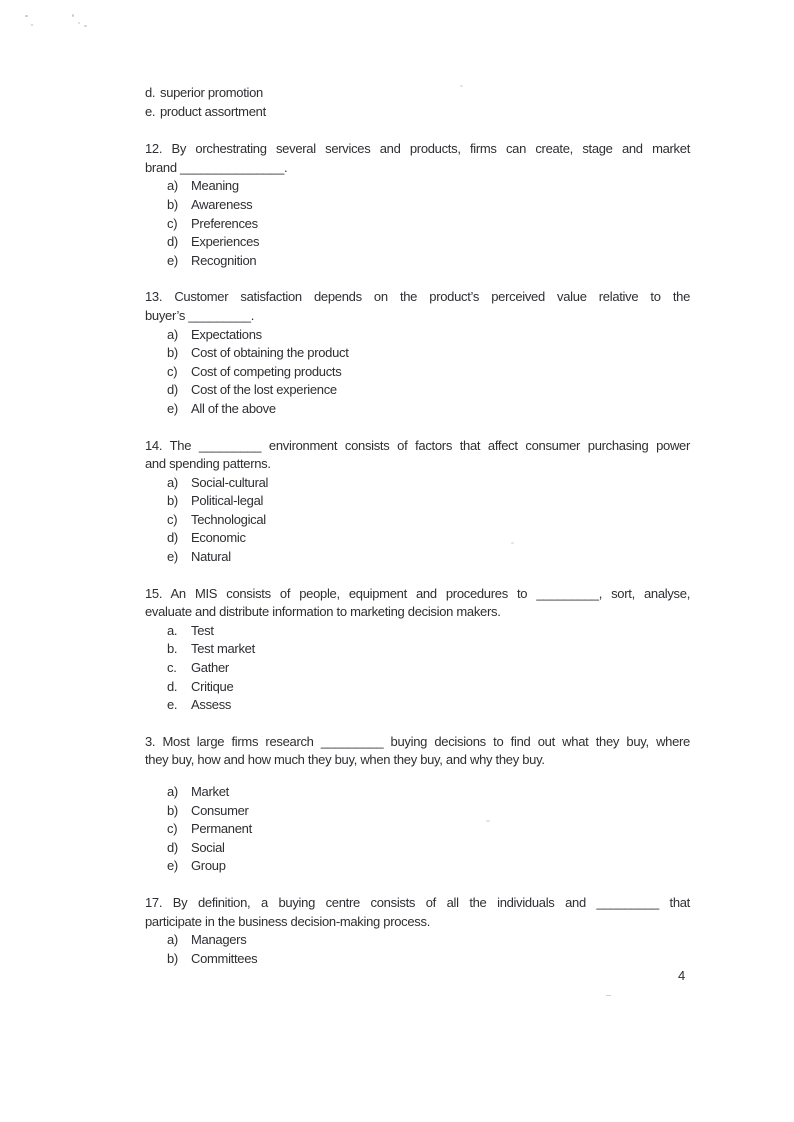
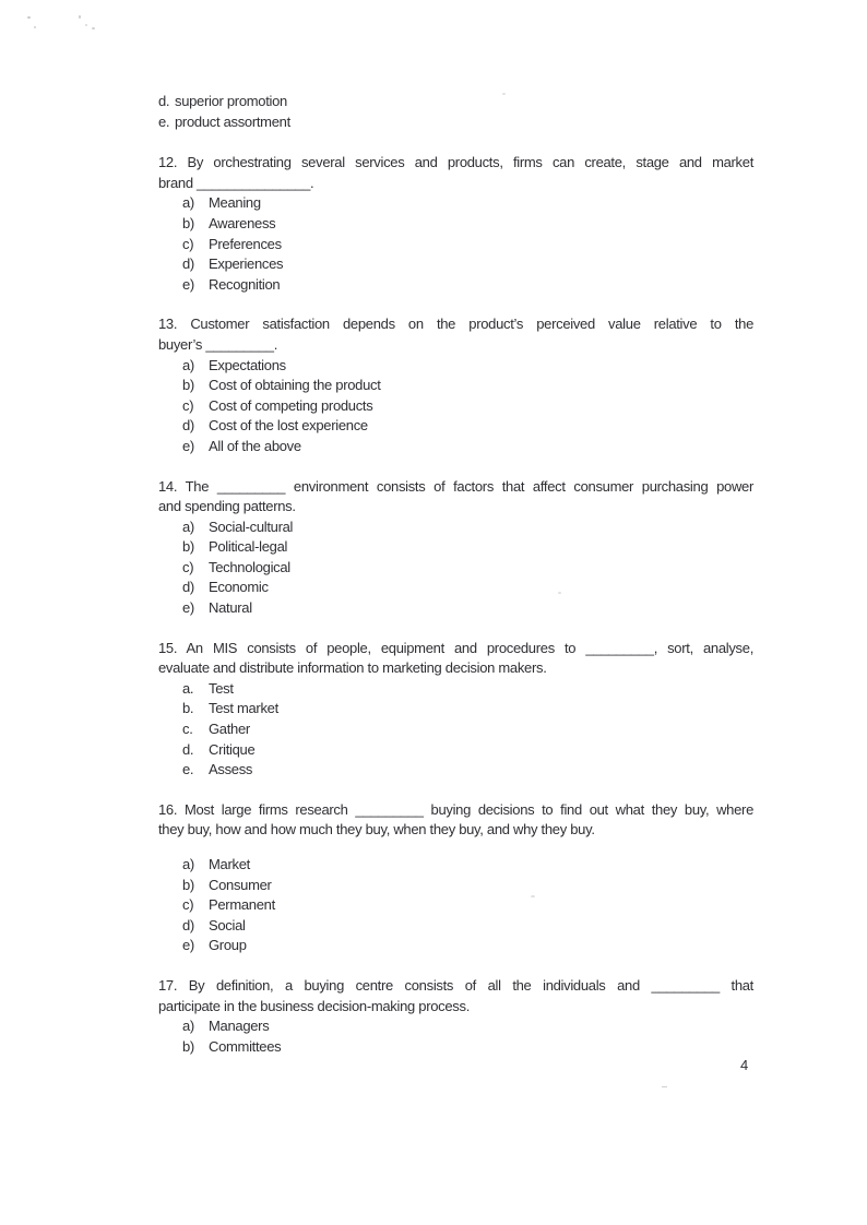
  d. superior promotion
  e. product assortment
  12. By orchestrating several services and products, firms can create, stage and market
  brand _______________.
  a) Meaning
  b) Awareness
  c) Preferences
  d) Experiences
  e) Recognition
  13. Customer satisfaction depends on the product’s perceived value relative to the
  buyer’s _________.
  a) Expectations
  b) Cost of obtaining the product
  c) Cost of competing products
  d) Cost of the lost experience
  e) All of the above
  14. The _________ environment consists of factors that affect consumer purchasing power
  and spending patterns.
  a) Social-cultural
  b) Political-legal
  c) Technological
  d) Economic
  e) Natural
  15. An MIS consists of people, equipment and procedures to _________, sort, analyse,
  evaluate and distribute information to marketing decision makers.
  a. Test
  b. Test market
  c. Gather
  d. Critique
  e. Assess
- 3. Most large firms research _________ buying decisions to find out what they buy, where
+ 16. Most large firms research _________ buying decisions to find out what they buy, where
  they buy, how and how much they buy, when they buy, and why they buy.
  a) Market
  b) Consumer
  c) Permanent
  d) Social
  e) Group
  17. By definition, a buying centre consists of all the individuals and _________ that
  participate in the business decision-making process.
  a) Managers
  b) Committees
  4
